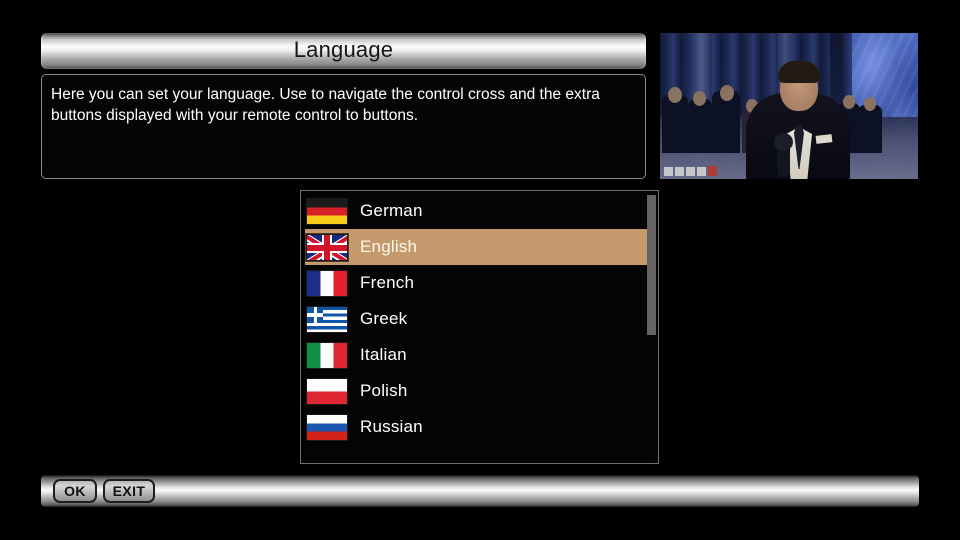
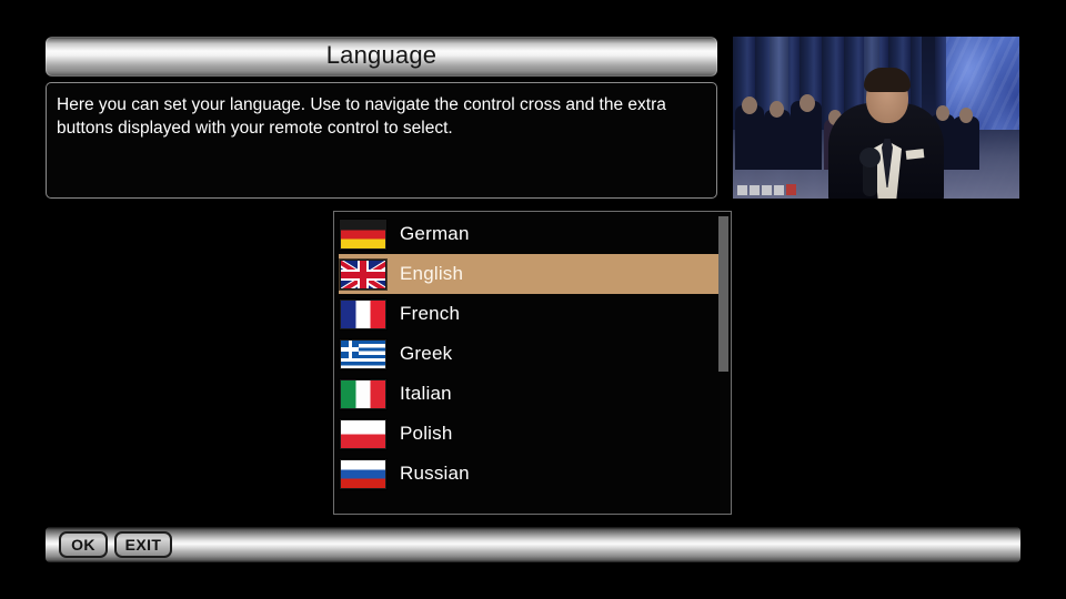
  Language
- Here you can set your language. Use to navigate the control cross and the extra buttons displayed with your remote control to buttons.
+ Here you can set your language. Use to navigate the control cross and the extra buttons displayed with your remote control to select.
  German
  English
  French
  Greek
  Italian
  Polish
  Russian
  OK
  EXIT
